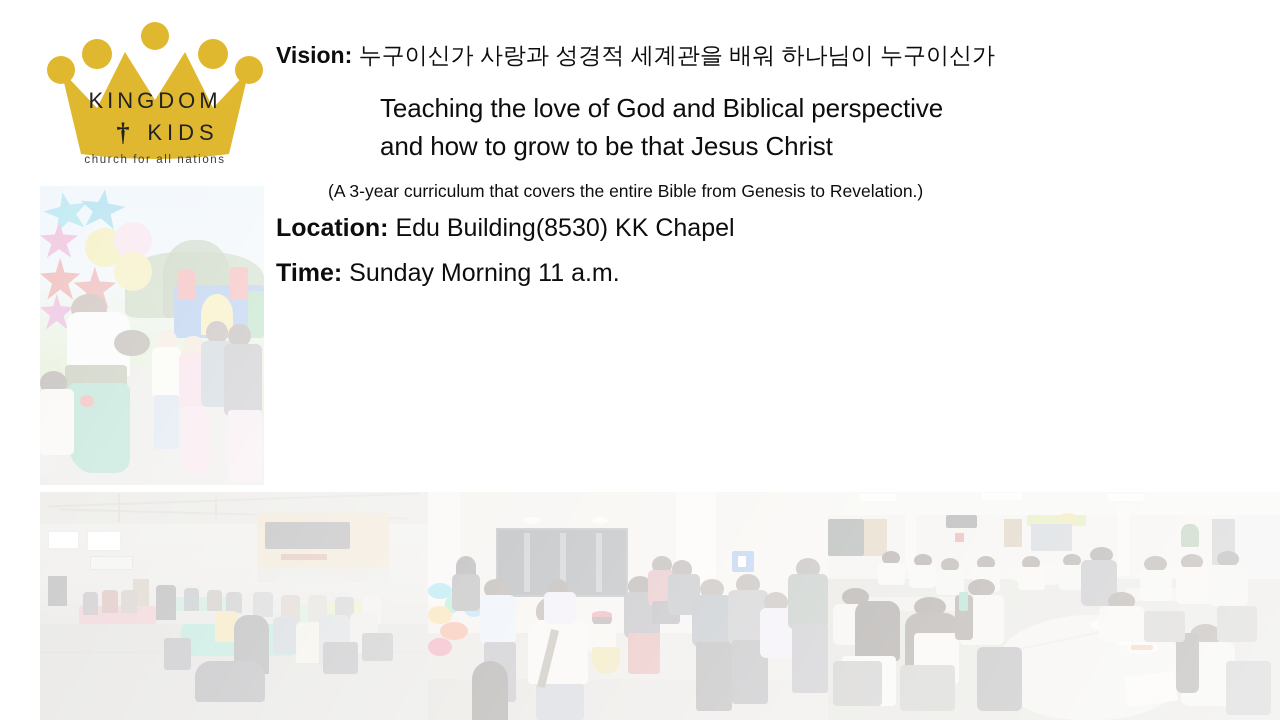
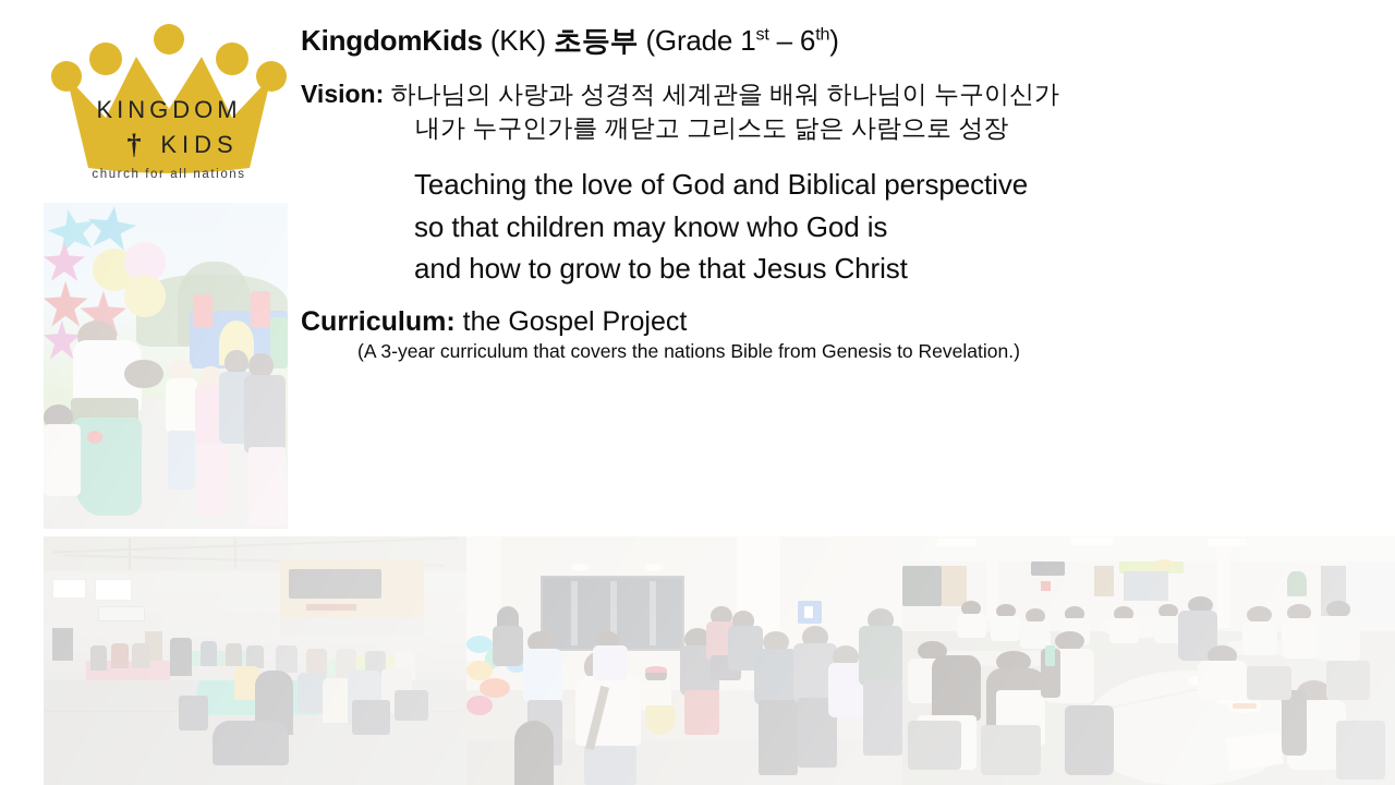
  KINGDOM
  †
  KIDS
  church for all nations
+ KingdomKids (KK) 초등부 (Grade 1st – 6th)
- Vision: 누구이신가 사랑과 성경적 세계관을 배워 하나님이 누구이신가
+ Vision: 하나님의 사랑과 성경적 세계관을 배워 하나님이 누구이신가
+ 내가 누구인가를 깨닫고 그리스도 닮은 사람으로 성장
  Teaching the love of God and Biblical perspective
+ so that children may know who God is
  and how to grow to be that Jesus Christ
+ Curriculum: the Gospel Project
- (A 3-year curriculum that covers the entire Bible from Genesis to Revelation.)
+ (A 3-year curriculum that covers the nations Bible from Genesis to Revelation.)
- Location: Edu Building(8530) KK Chapel
- Time: Sunday Morning 11 a.m.
